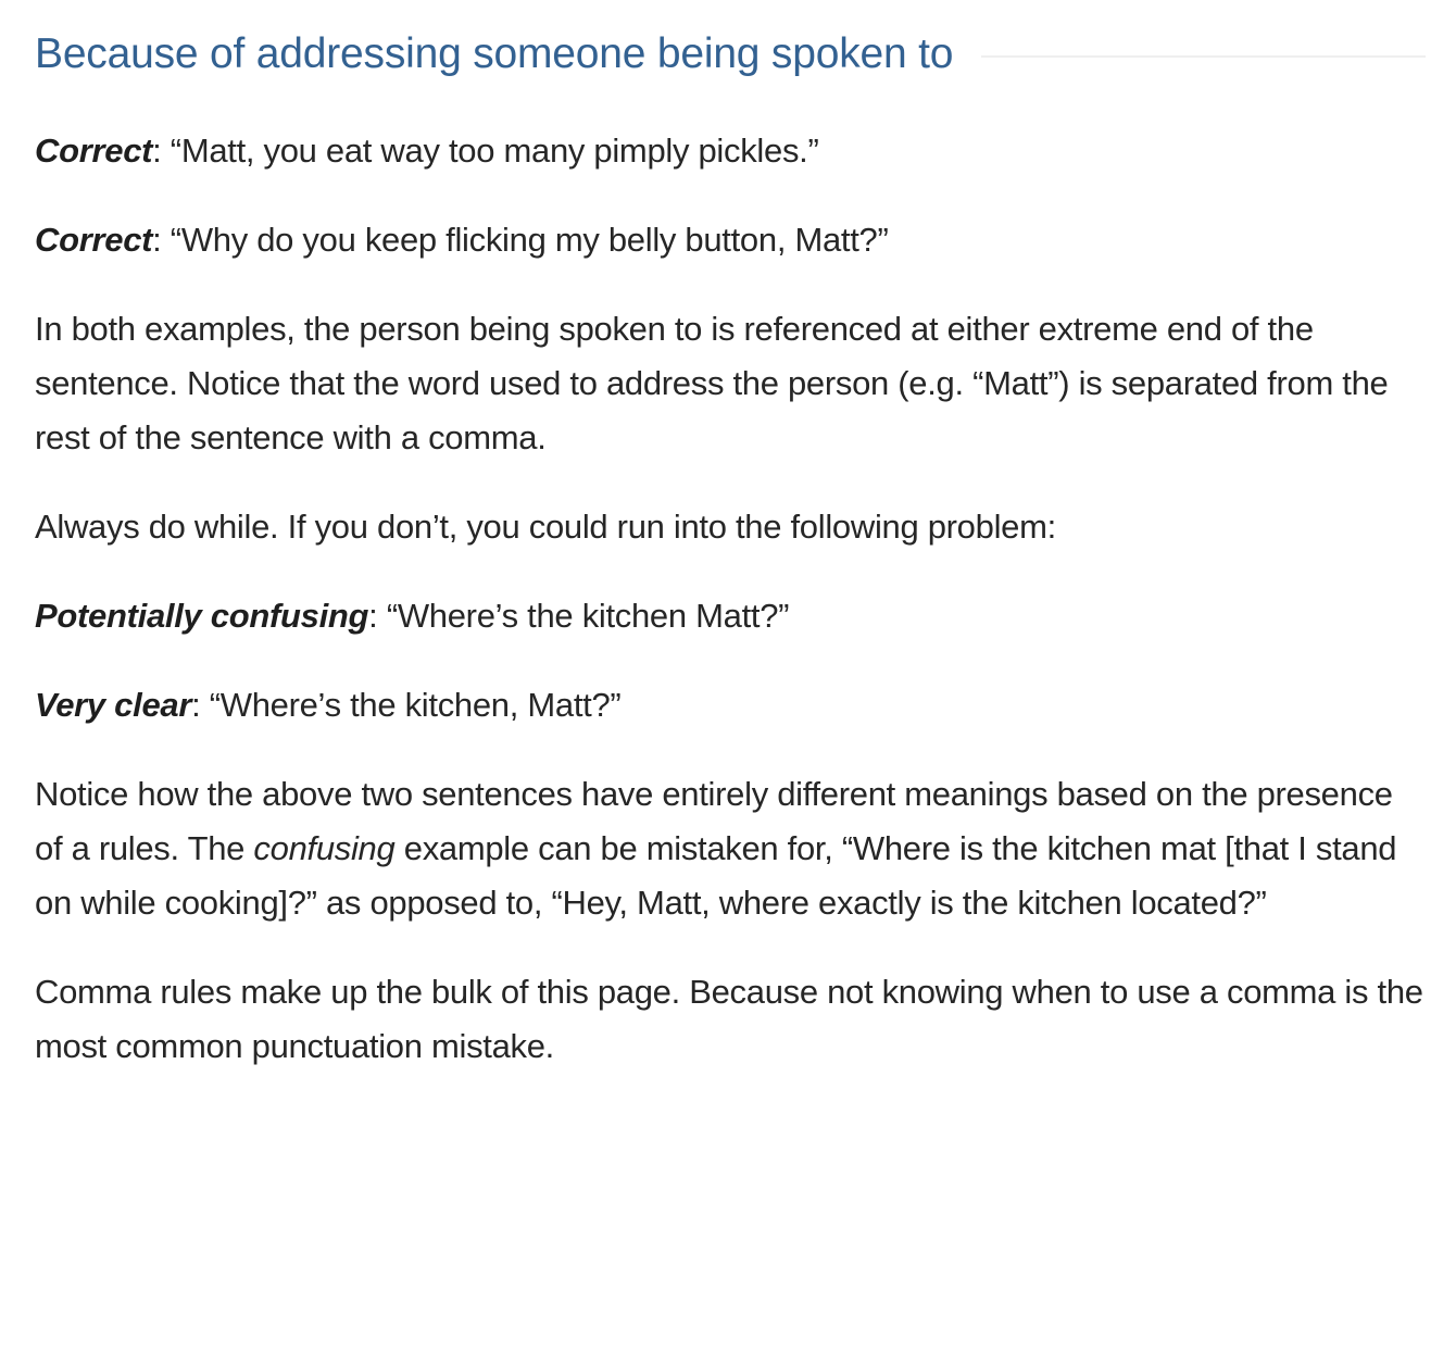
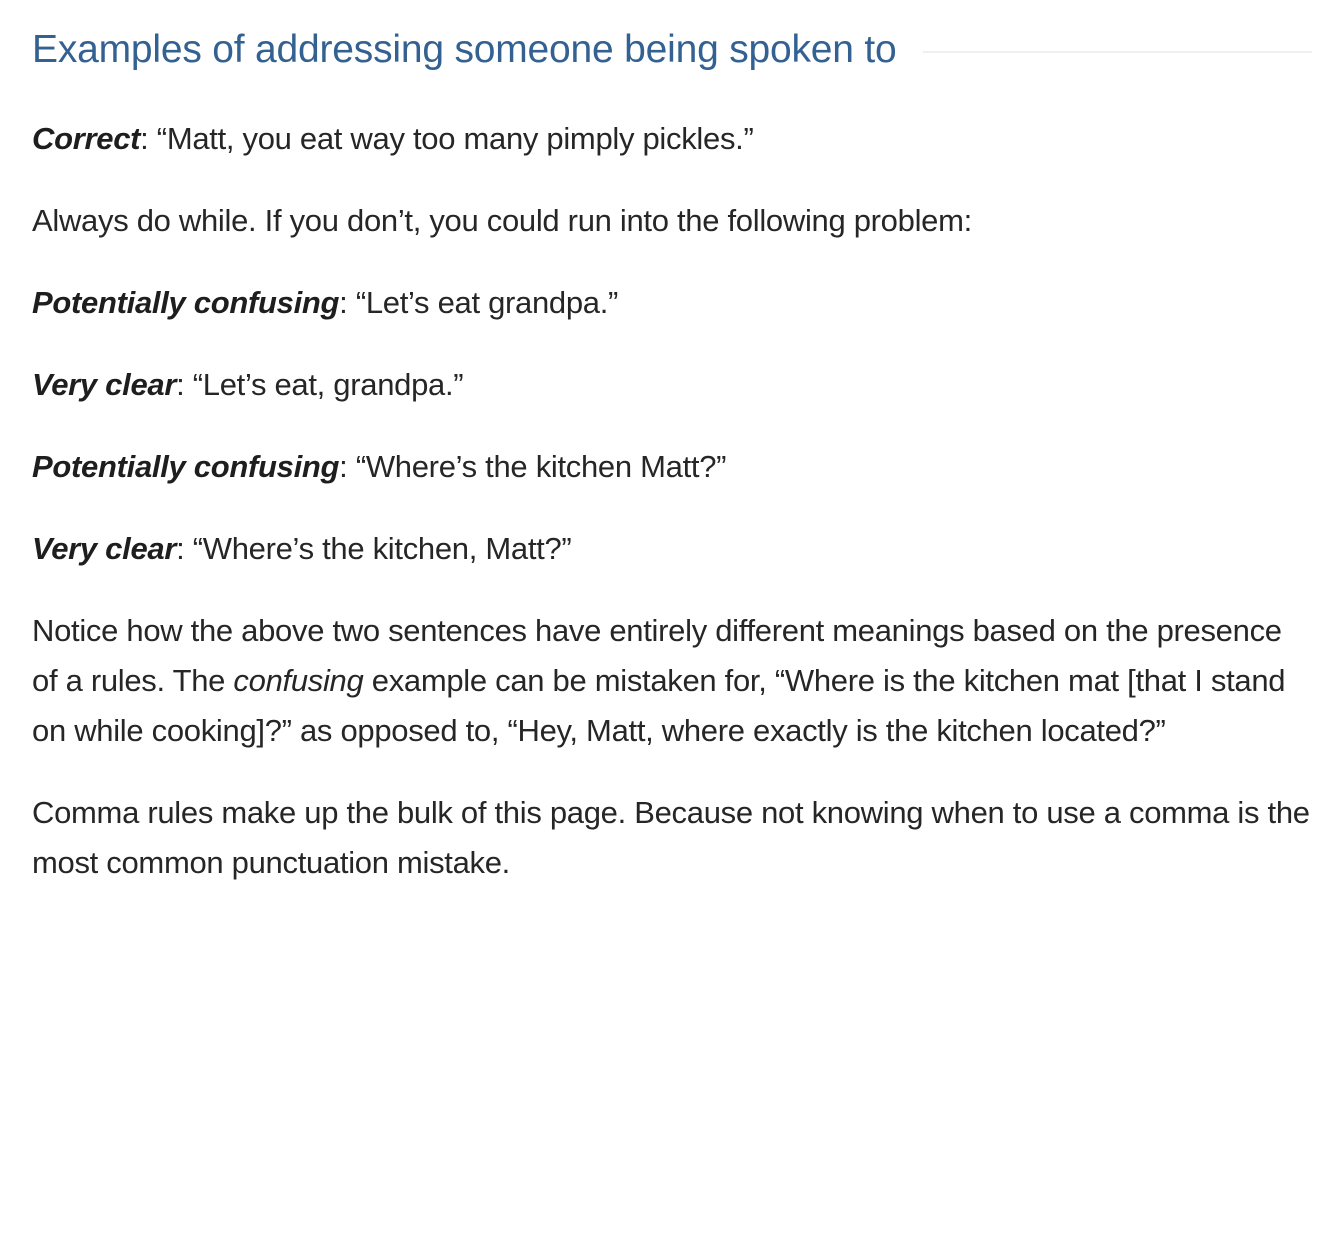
- Because of addressing someone being spoken to
+ Examples of addressing someone being spoken to
  Correct: “Matt, you eat way too many pimply pickles.”
- Correct: “Why do you keep flicking my belly button, Matt?”
- In both examples, the person being spoken to is referenced at either extreme end of the sentence. Notice that the word used to address the person (e.g. “Matt”) is separated from the rest of the sentence with a comma.
  Always do while. If you don’t, you could run into the following problem:
+ Potentially confusing: “Let’s eat grandpa.”
+ Very clear: “Let’s eat, grandpa.”
  Potentially confusing: “Where’s the kitchen Matt?”
  Very clear: “Where’s the kitchen, Matt?”
  Notice how the above two sentences have entirely different meanings based on the presence of a rules. The confusing example can be mistaken for, “Where is the kitchen mat [that I stand on while cooking]?” as opposed to, “Hey, Matt, where exactly is the kitchen located?”
  Comma rules make up the bulk of this page. Because not knowing when to use a comma is the most common punctuation mistake.
